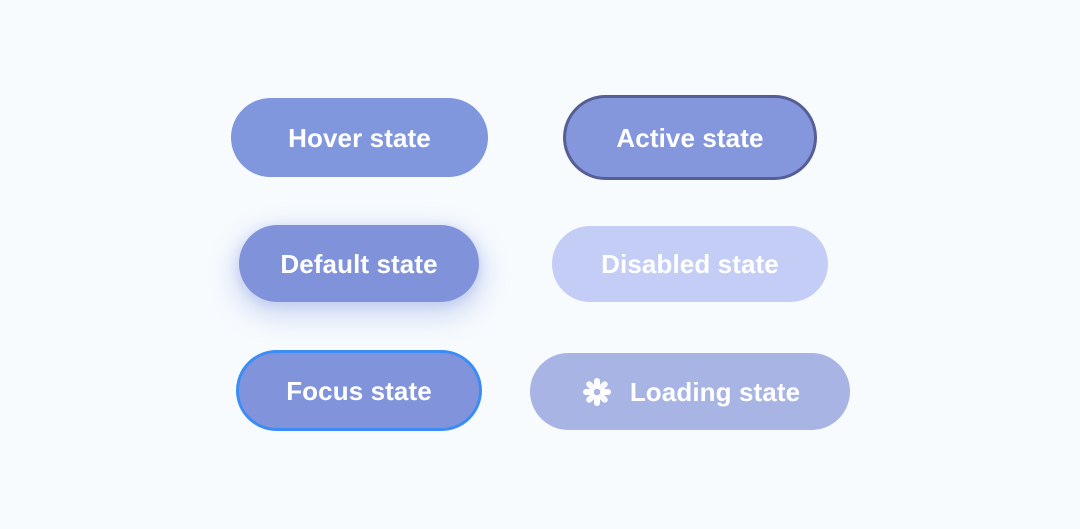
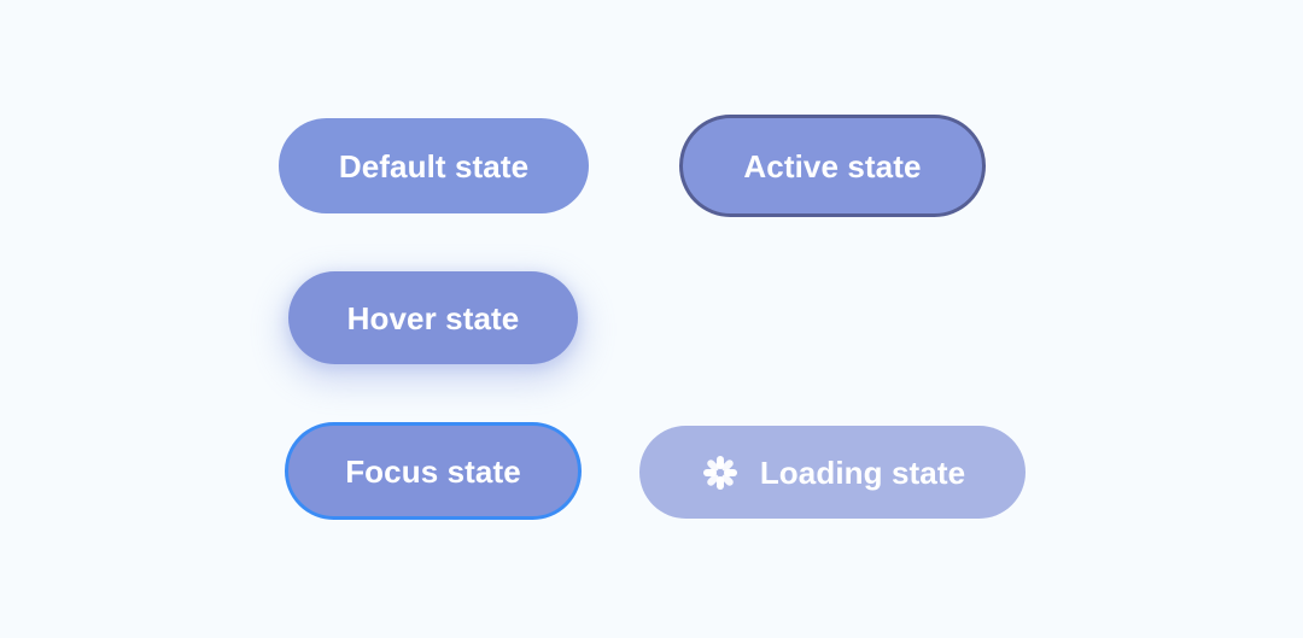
- Hover state
+ Default state
  Active state
- Default state
+ Hover state
- Disabled state
  Focus state
  Loading state
